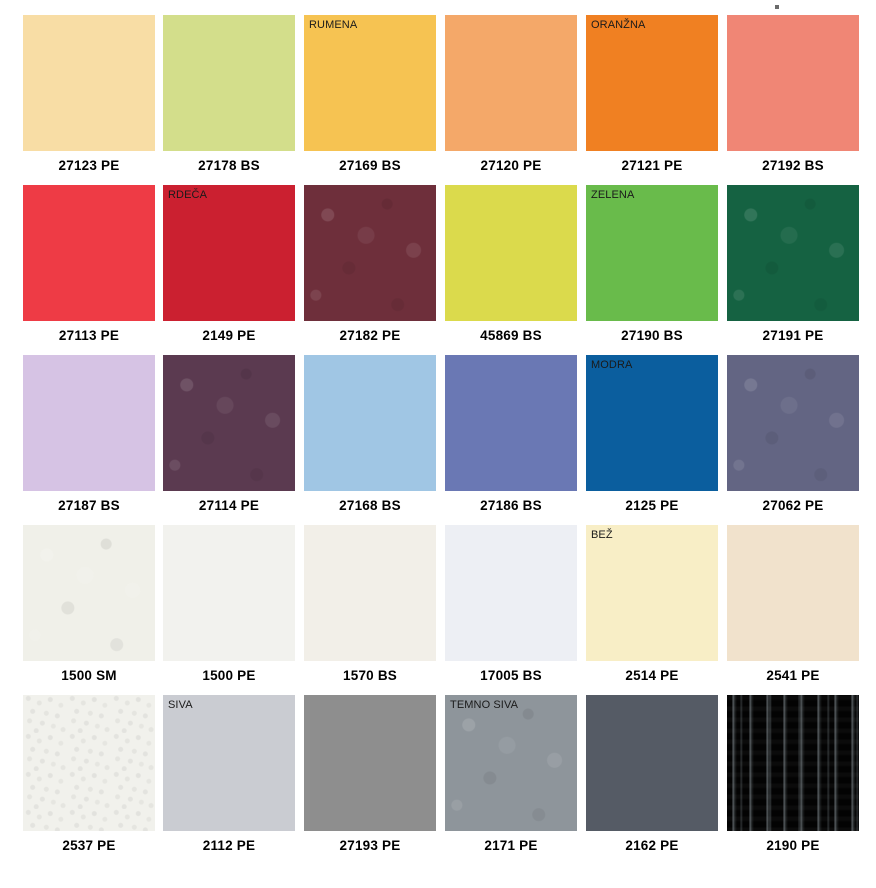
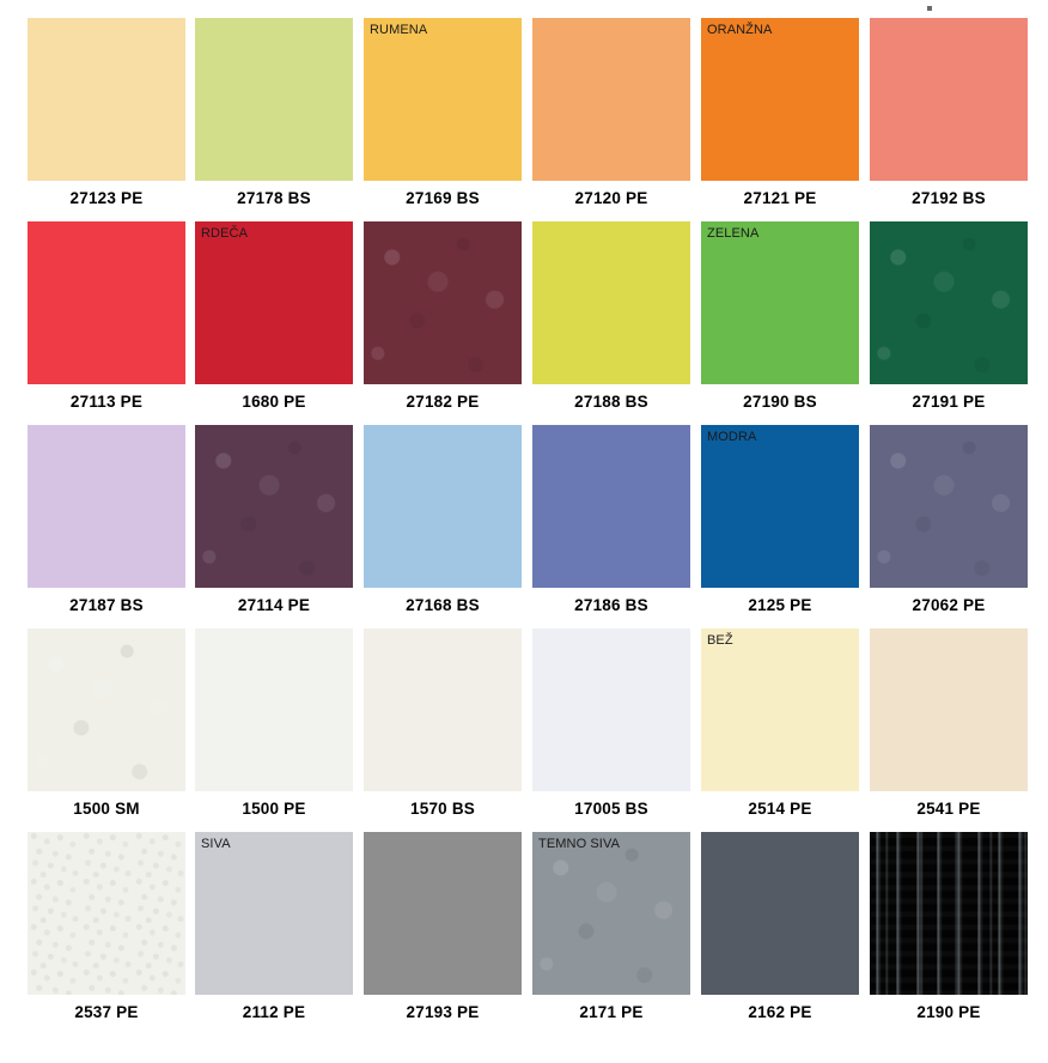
  27123 PE
  27178 BS
  RUMENA
  27169 BS
  27120 PE
  ORANŽNA
  27121 PE
  27192 BS
  27113 PE
  RDEČA
- 2149 PE
+ 1680 PE
  27182 PE
- 45869 BS
+ 27188 BS
  ZELENA
  27190 BS
  27191 PE
  27187 BS
  27114 PE
  27168 BS
  27186 BS
  MODRA
  2125 PE
  27062 PE
  1500 SM
  1500 PE
  1570 BS
  17005 BS
  BEŽ
  2514 PE
  2541 PE
  2537 PE
  SIVA
  2112 PE
  27193 PE
  TEMNO SIVA
  2171 PE
  2162 PE
  2190 PE
